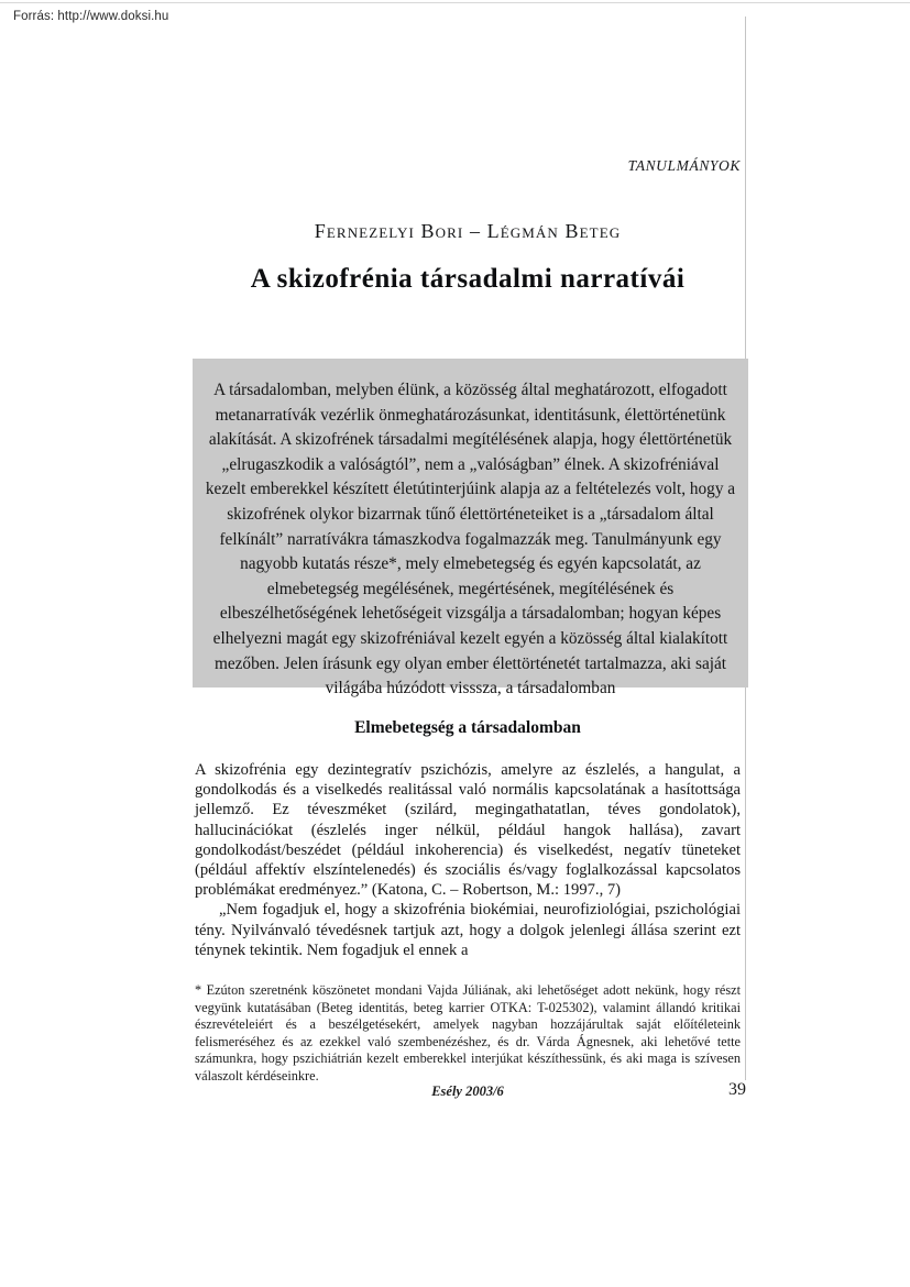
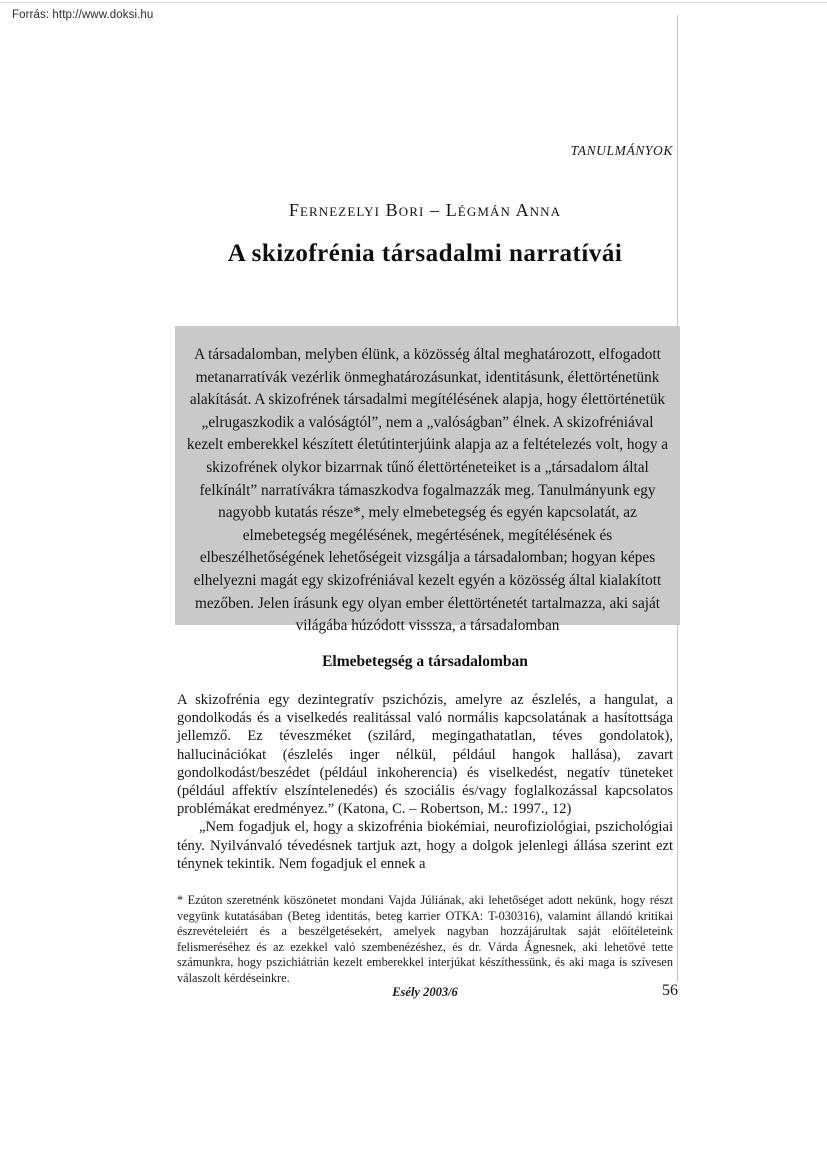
  Forrás: http://www.doksi.hu
  TANULMÁNYOK
- Fernezelyi Bori – Légmán Beteg
+ Fernezelyi Bori – Légmán Anna
  A skizofrénia társadalmi narratívái
  A társadalomban, melyben élünk, a közösség által meghatározott, elfogadott metanarratívák vezérlik önmeghatározásunkat, identitásunk, élettörténetünk alakítását. A skizofrének társadalmi megítélésének alapja, hogy élettörténetük „elrugaszkodik a valóságtól”, nem a „valóságban” élnek. A skizofréniával kezelt emberekkel készített életútinterjúink alapja az a feltételezés volt, hogy a skizofrének olykor bizarrnak tűnő élettörténeteiket is a „társadalom által felkínált” narratívákra támaszkodva fogalmazzák meg. Tanulmányunk egy nagyobb kutatás része*, mely elmebetegség és egyén kapcsolatát, az elmebetegség megélésének, megértésének, megítélésének és elbeszélhetőségének lehetőségeit vizsgálja a társadalomban; hogyan képes elhelyezni magát egy skizofréniával kezelt egyén a közösség által kialakított mezőben. Jelen írásunk egy olyan ember élettörténetét tartalmazza, aki saját világába húzódott visssza, a társadalomban
  Elmebetegség a társadalomban
- A skizofrénia egy dezintegratív pszichózis, amelyre az észlelés, a hangulat, a gondolkodás és a viselkedés realitással való normális kapcsolatának a hasítottsága jellemző. Ez téveszméket (szilárd, megingathatatlan, téves gondolatok), hallucinációkat (észlelés inger nélkül, például hangok hallása), zavart gondolkodást/beszédet (például inkoherencia) és viselkedést, negatív tüneteket (például affektív elszíntelenedés) és szociális és/vagy foglalkozással kapcsolatos problémákat eredményez.” (Katona, C. – Robertson, M.: 1997., 7)
+ A skizofrénia egy dezintegratív pszichózis, amelyre az észlelés, a hangulat, a gondolkodás és a viselkedés realitással való normális kapcsolatának a hasítottsága jellemző. Ez téveszméket (szilárd, megingathatatlan, téves gondolatok), hallucinációkat (észlelés inger nélkül, például hangok hallása), zavart gondolkodást/beszédet (például inkoherencia) és viselkedést, negatív tüneteket (például affektív elszíntelenedés) és szociális és/vagy foglalkozással kapcsolatos problémákat eredményez.” (Katona, C. – Robertson, M.: 1997., 12)
  „Nem fogadjuk el, hogy a skizofrénia biokémiai, neurofiziológiai, pszichológiai tény. Nyilvánvaló tévedésnek tartjuk azt, hogy a dolgok jelenlegi állása szerint ezt ténynek tekintik. Nem fogadjuk el ennek a
- * Ezúton szeretnénk köszönetet mondani Vajda Júliának, aki lehetőséget adott nekünk, hogy részt vegyünk kutatásában (Beteg identitás, beteg karrier OTKA: T-025302), valamint állandó kritikai észrevételeiért és a beszélgetésekért, amelyek nagyban hozzájárultak saját előítéleteink felismeréséhez és az ezekkel való szembenézéshez, és dr. Várda Ágnesnek, aki lehetővé tette számunkra, hogy pszichiátrián kezelt emberekkel interjúkat készíthessünk, és aki maga is szívesen válaszolt kérdéseinkre.
+ * Ezúton szeretnénk köszönetet mondani Vajda Júliának, aki lehetőséget adott nekünk, hogy részt vegyünk kutatásában (Beteg identitás, beteg karrier OTKA: T-030316), valamint állandó kritikai észrevételeiért és a beszélgetésekért, amelyek nagyban hozzájárultak saját előítéleteink felismeréséhez és az ezekkel való szembenézéshez, és dr. Várda Ágnesnek, aki lehetővé tette számunkra, hogy pszichiátrián kezelt emberekkel interjúkat készíthessünk, és aki maga is szívesen válaszolt kérdéseinkre.
  Esély 2003/6
- 39
+ 56
